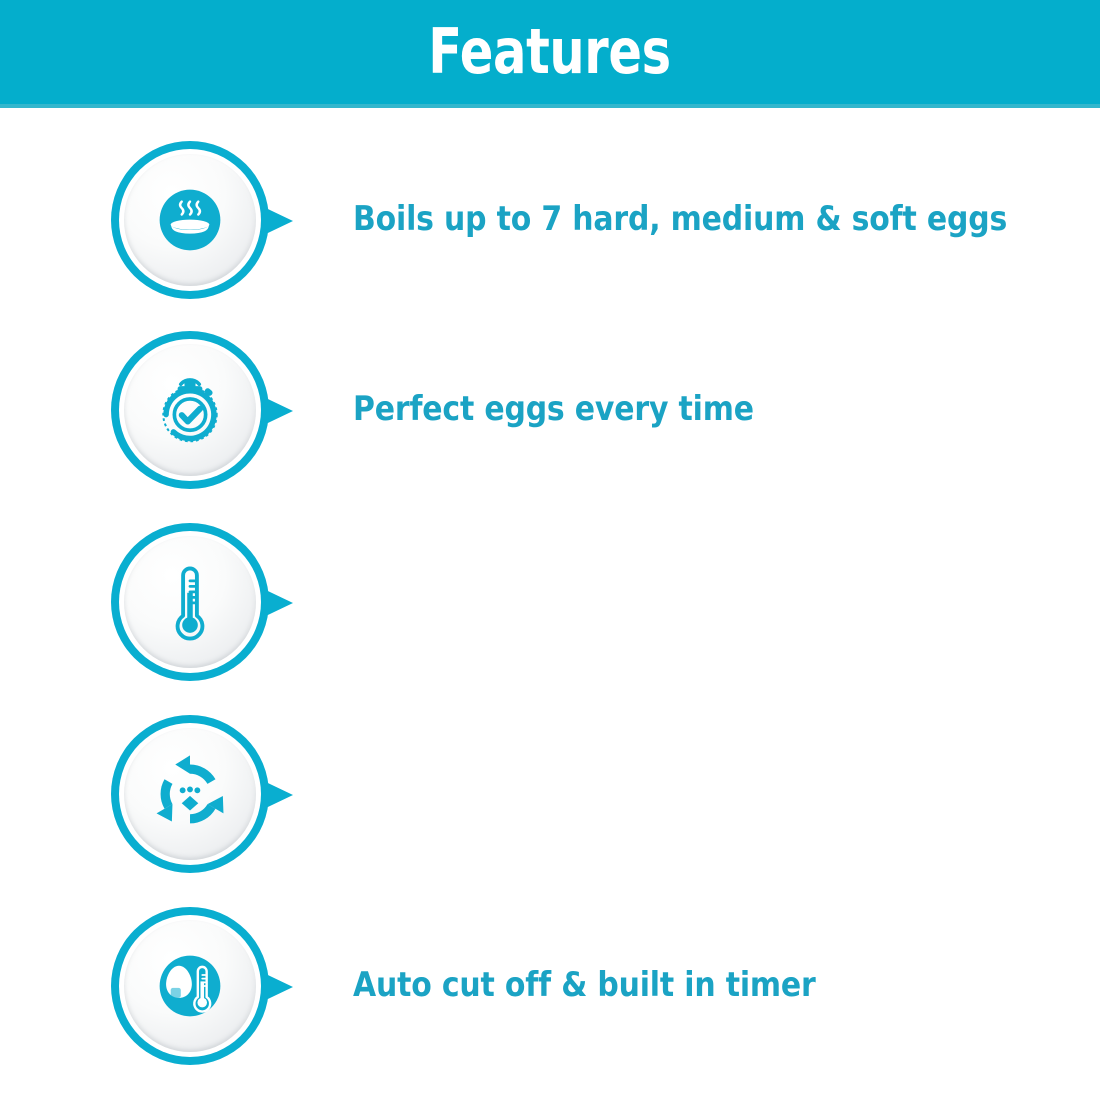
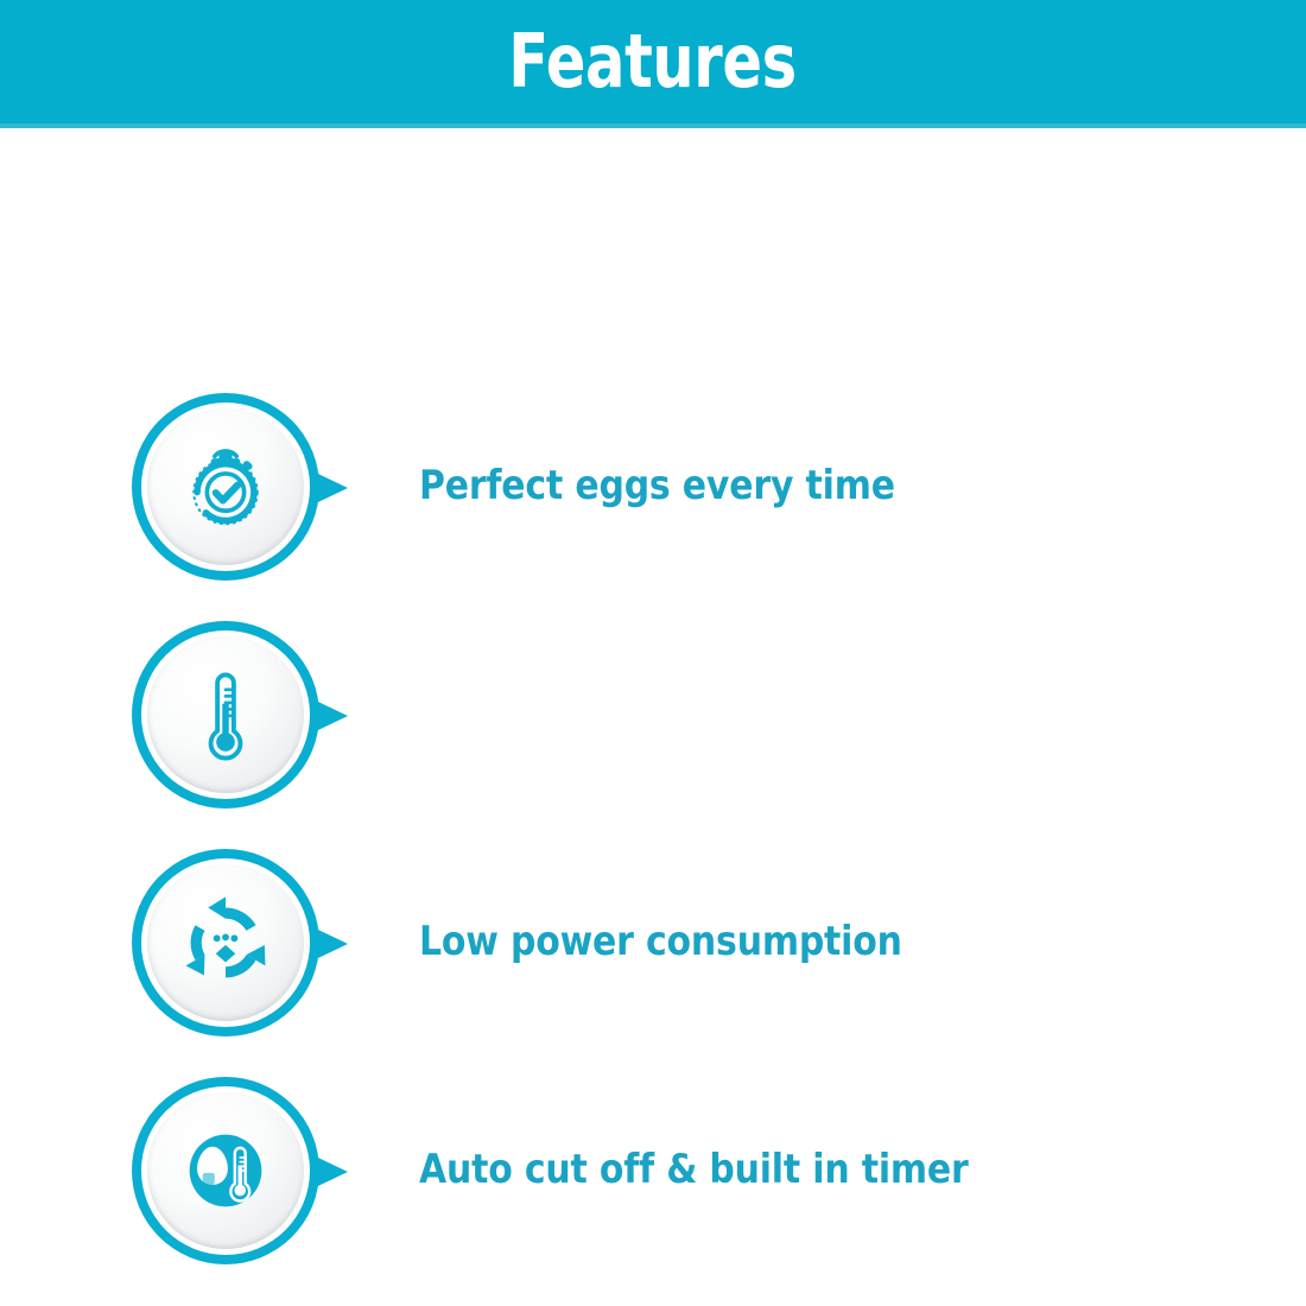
  Features
- Boils up to 7 hard, medium & soft eggs
  Perfect eggs every time
+ Low power consumption
  Auto cut off & built in timer
